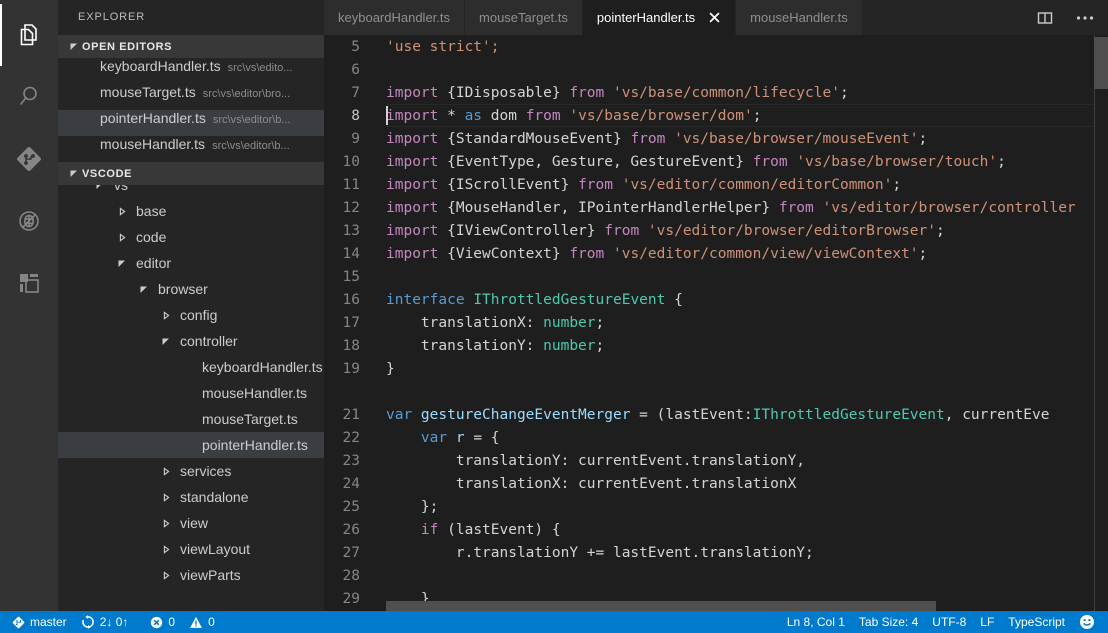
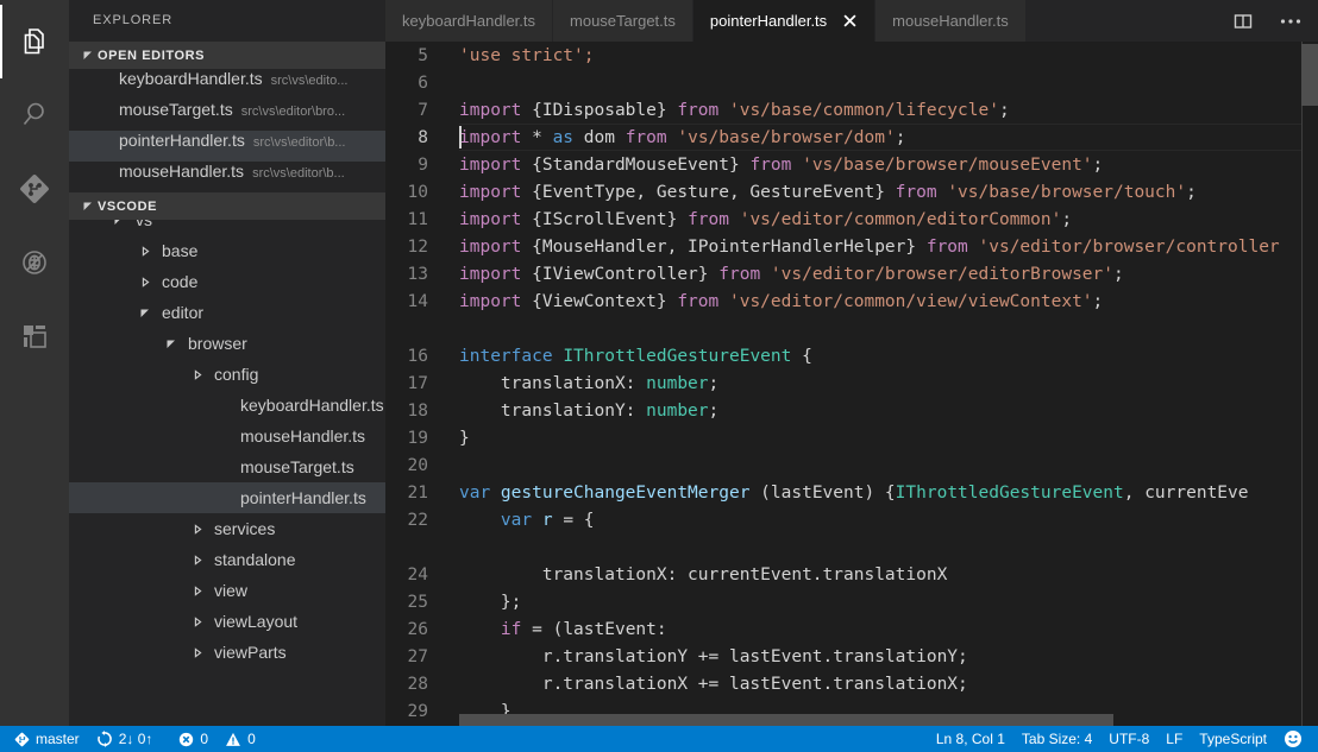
  EXPLORER
  OPEN EDITORS
  keyboardHandler.ts
  src\vs\edito...
  mouseTarget.ts
  src\vs\editor\bro...
  pointerHandler.ts
  src\vs\editor\b...
  mouseHandler.ts
  src\vs\editor\b...
  VSCODE
  vs
  base
  code
  editor
  browser
  config
- controller
  keyboardHandler.ts
  mouseHandler.ts
  mouseTarget.ts
  pointerHandler.ts
  services
  standalone
  view
  viewLayout
  viewParts
  keyboardHandler.ts
  mouseTarget.ts
  pointerHandler.ts
  mouseHandler.ts
  5
  'use strict';
  6
  7
  import {IDisposable} from 'vs/base/common/lifecycle';
  8
  import * as dom from 'vs/base/browser/dom';
  9
  import {StandardMouseEvent} from 'vs/base/browser/mouseEvent';
  10
  import {EventType, Gesture, GestureEvent} from 'vs/base/browser/touch';
  11
  import {IScrollEvent} from 'vs/editor/common/editorCommon';
  12
  import {MouseHandler, IPointerHandlerHelper} from 'vs/editor/browser/controller
  13
  import {IViewController} from 'vs/editor/browser/editorBrowser';
  14
  import {ViewContext} from 'vs/editor/common/view/viewContext';
- 15
  16
  interface IThrottledGestureEvent {
  17
  translationX: number;
  18
  translationY: number;
  19
  }
+ 20
  21
- var gestureChangeEventMerger = (lastEvent:IThrottledGestureEvent, currentEve
+ var gestureChangeEventMerger (lastEvent) {IThrottledGestureEvent, currentEve
  22
  var r = {
- 23
- translationY: currentEvent.translationY,
  24
  translationX: currentEvent.translationX
  25
  };
  26
- if (lastEvent) {
+ if = (lastEvent:
  27
  r.translationY += lastEvent.translationY;
  28
+ r.translationX += lastEvent.translationX;
  29
  }
  master
  2↓ 0↑
  0
  0
  Ln 8, Col 1
  Tab Size: 4
  UTF-8
  LF
  TypeScript
